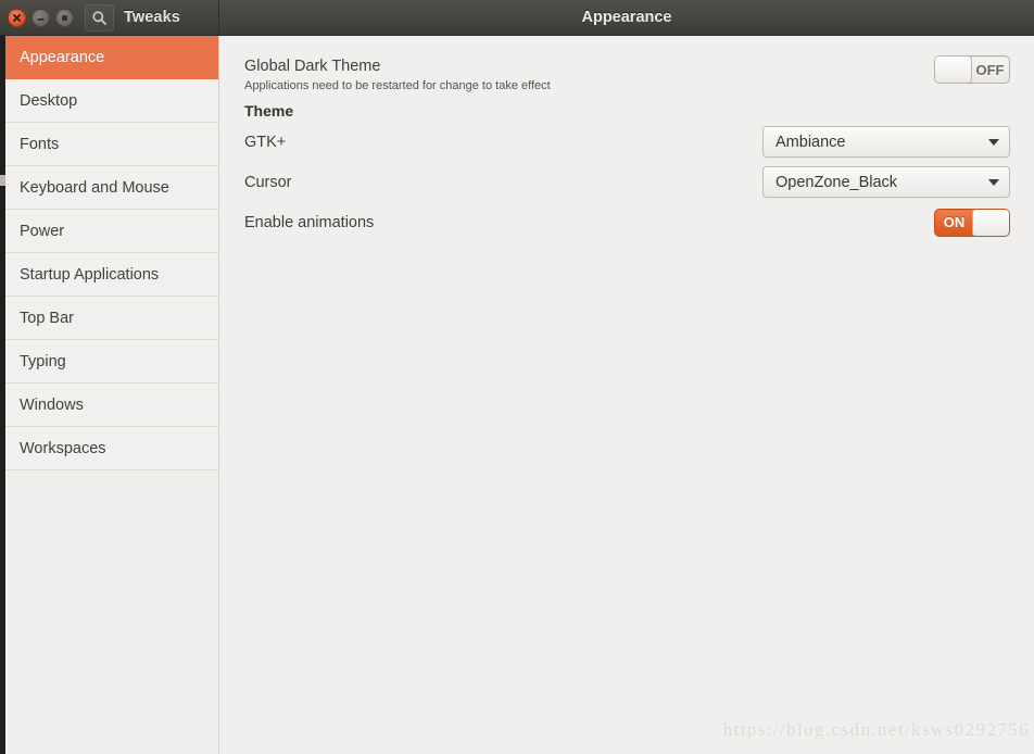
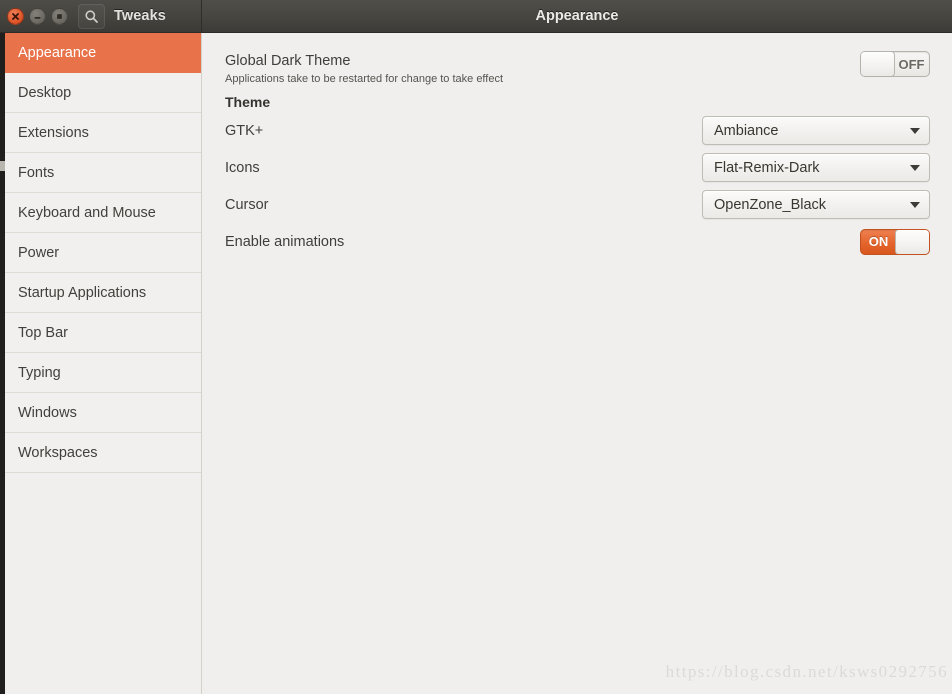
  Tweaks
  Appearance
  Appearance
  Desktop
+ Extensions
  Fonts
  Keyboard and Mouse
  Power
  Startup Applications
  Top Bar
  Typing
  Windows
  Workspaces
  Global Dark Theme
- Applications need to be restarted for change to take effect
+ Applications take to be restarted for change to take effect
  OFF
  Theme
  GTK+
  Ambiance
+ Icons
+ Flat-Remix-Dark
  Cursor
  OpenZone_Black
  Enable animations
  ON
